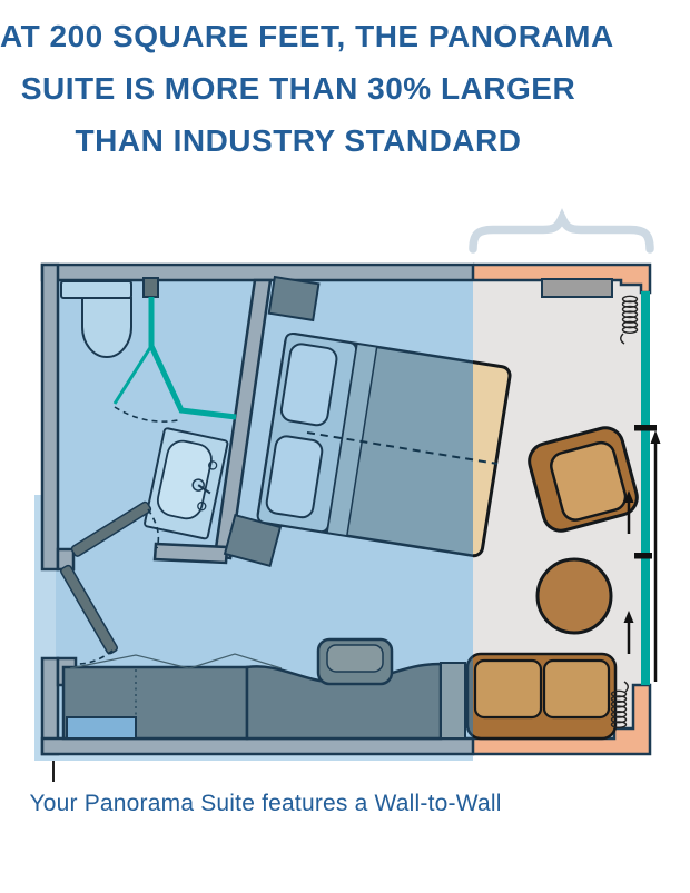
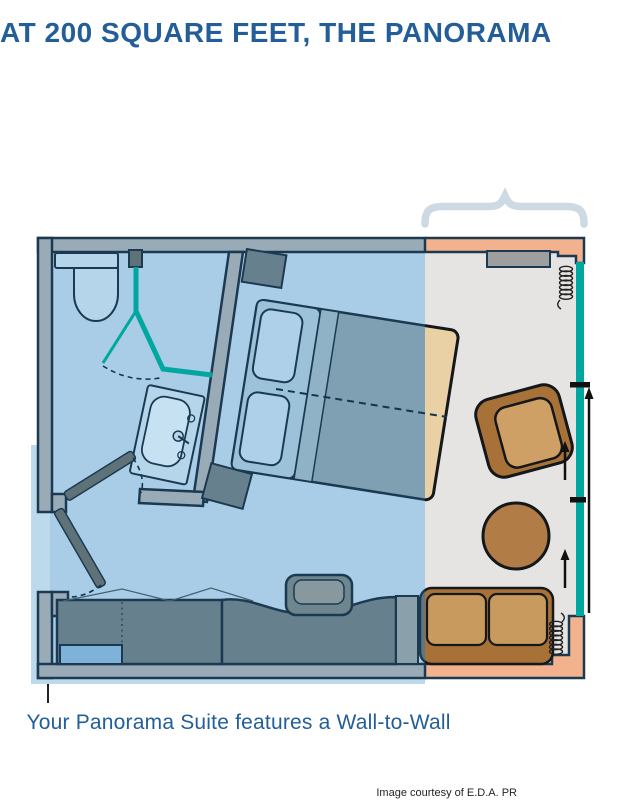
  AT 200 SQUARE FEET, THE PANORAM
- SUITE IS MORE THAN 30% LARGER
- THAN INDUSTRY STANDARD
  Your Panorama Suite features a Wall-to-Wall
+ Image courtesy of E.D.A. PR
